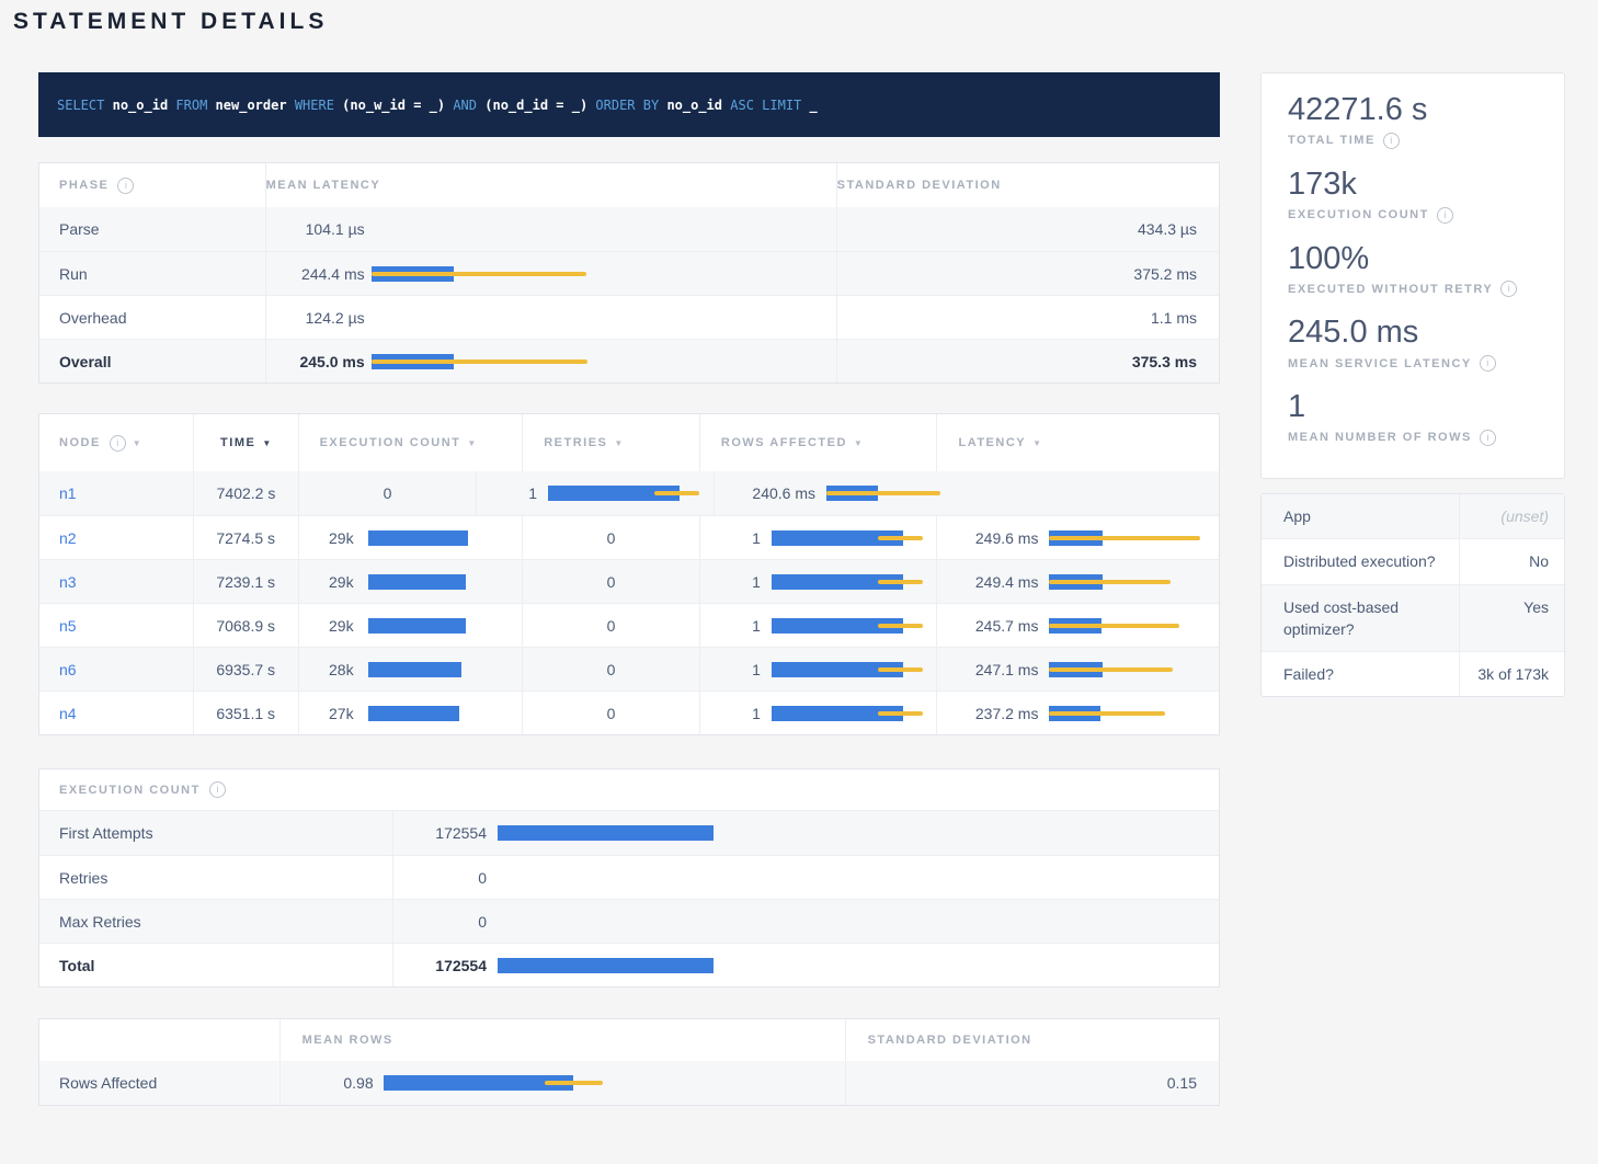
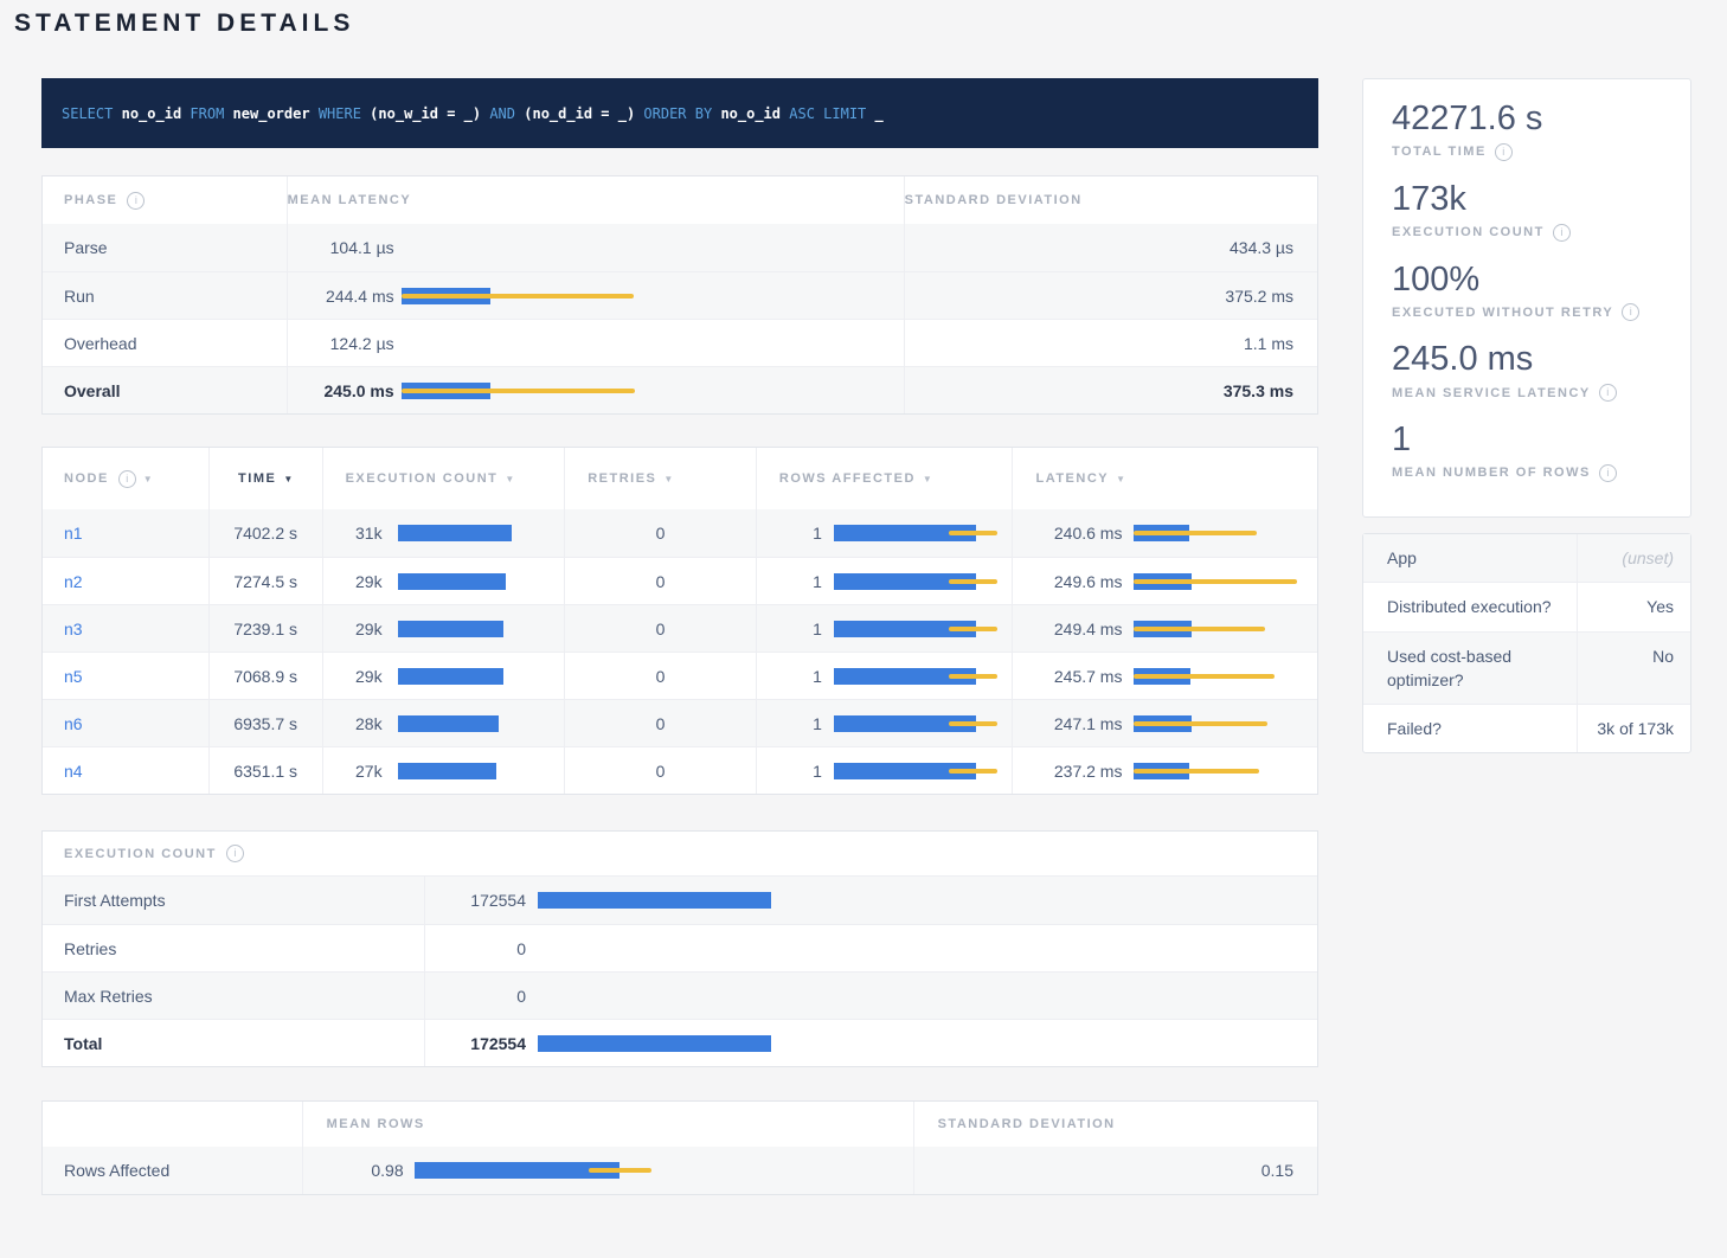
  STATEMENT DETAILS
  SELECT no_o_id FROM new_order WHERE (no_w_id = _) AND (no_d_id = _) ORDER BY no_o_id ASC LIMIT _
  PHASE
  i
  MEAN LATENCY
  STANDARD DEVIATION
  Parse
  104.1 µs
  434.3 µs
  Run
  244.4 ms
  375.2 ms
  Overhead
  124.2 µs
  1.1 ms
  Overall
  245.0 ms
  375.3 ms
  NODE
  i
  ▼
  TIME
  ▼
  EXECUTION COUNT
  ▼
  RETRIES
  ▼
  ROWS AFFECTED
  ▼
  LATENCY
  ▼
  n1
  7402.2 s
+ 31k
  0
  1
  240.6 ms
  n2
  7274.5 s
  29k
  0
  1
  249.6 ms
  n3
  7239.1 s
  29k
  0
  1
  249.4 ms
  n5
  7068.9 s
  29k
  0
  1
  245.7 ms
  n6
  6935.7 s
  28k
  0
  1
  247.1 ms
  n4
  6351.1 s
  27k
  0
  1
  237.2 ms
  EXECUTION COUNT
  i
  First Attempts
  172554
  Retries
  0
  Max Retries
  0
  Total
  172554
  MEAN ROWS
  STANDARD DEVIATION
  Rows Affected
  0.98
  0.15
  42271.6 s
  TOTAL TIME
  i
  173k
  EXECUTION COUNT
  i
  100%
  EXECUTED WITHOUT RETRY
  i
  245.0 ms
  MEAN SERVICE LATENCY
  i
  1
  MEAN NUMBER OF ROWS
  i
  App
  (unset)
  Distributed execution?
- No
+ Yes
  Used cost-based optimizer?
- Yes
+ No
  Failed?
  3k of 173k
